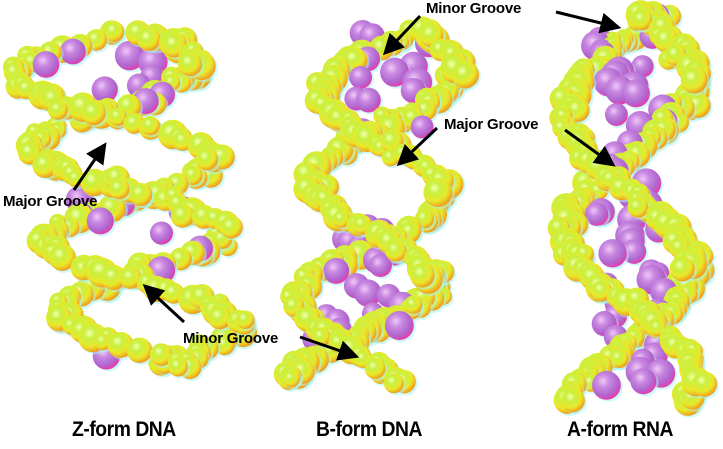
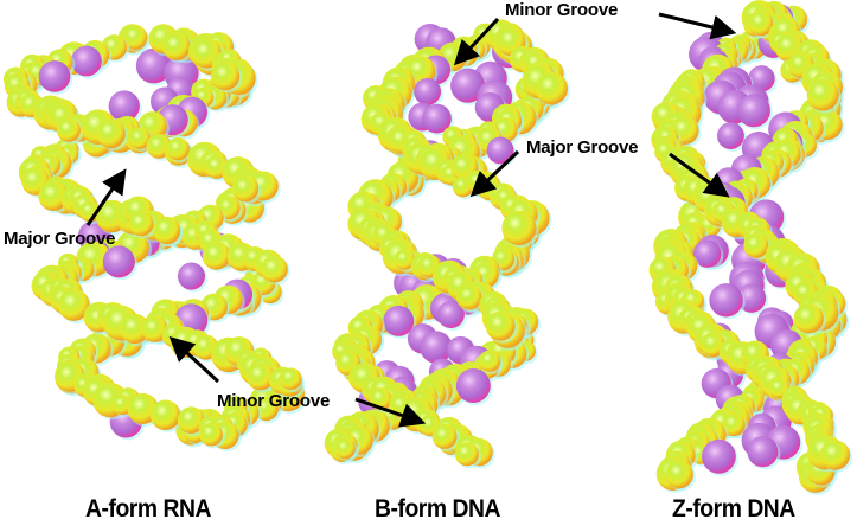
- Z-form DNA
+ A-form RNA
  B-form DNA
- A-form RNA
+ Z-form DNA
  Major Groove
  Minor Groove
  Minor Groove
  Major Groove
